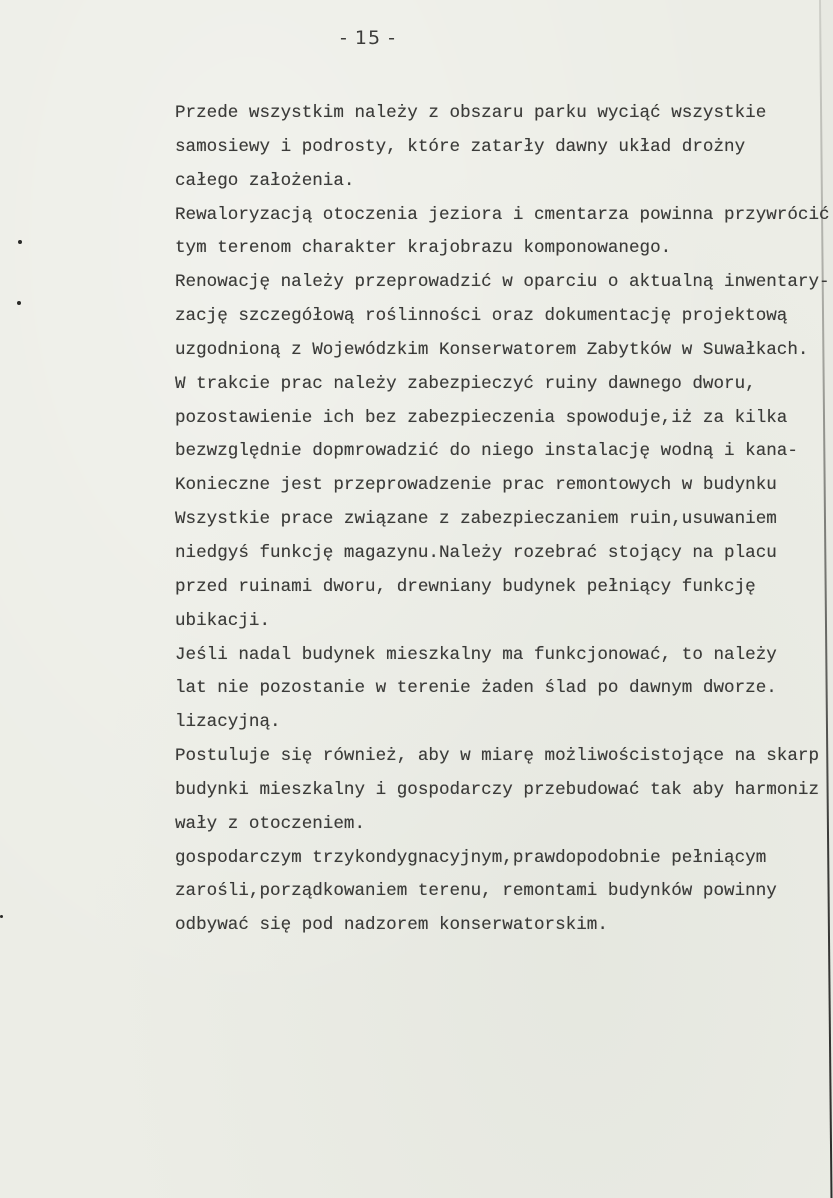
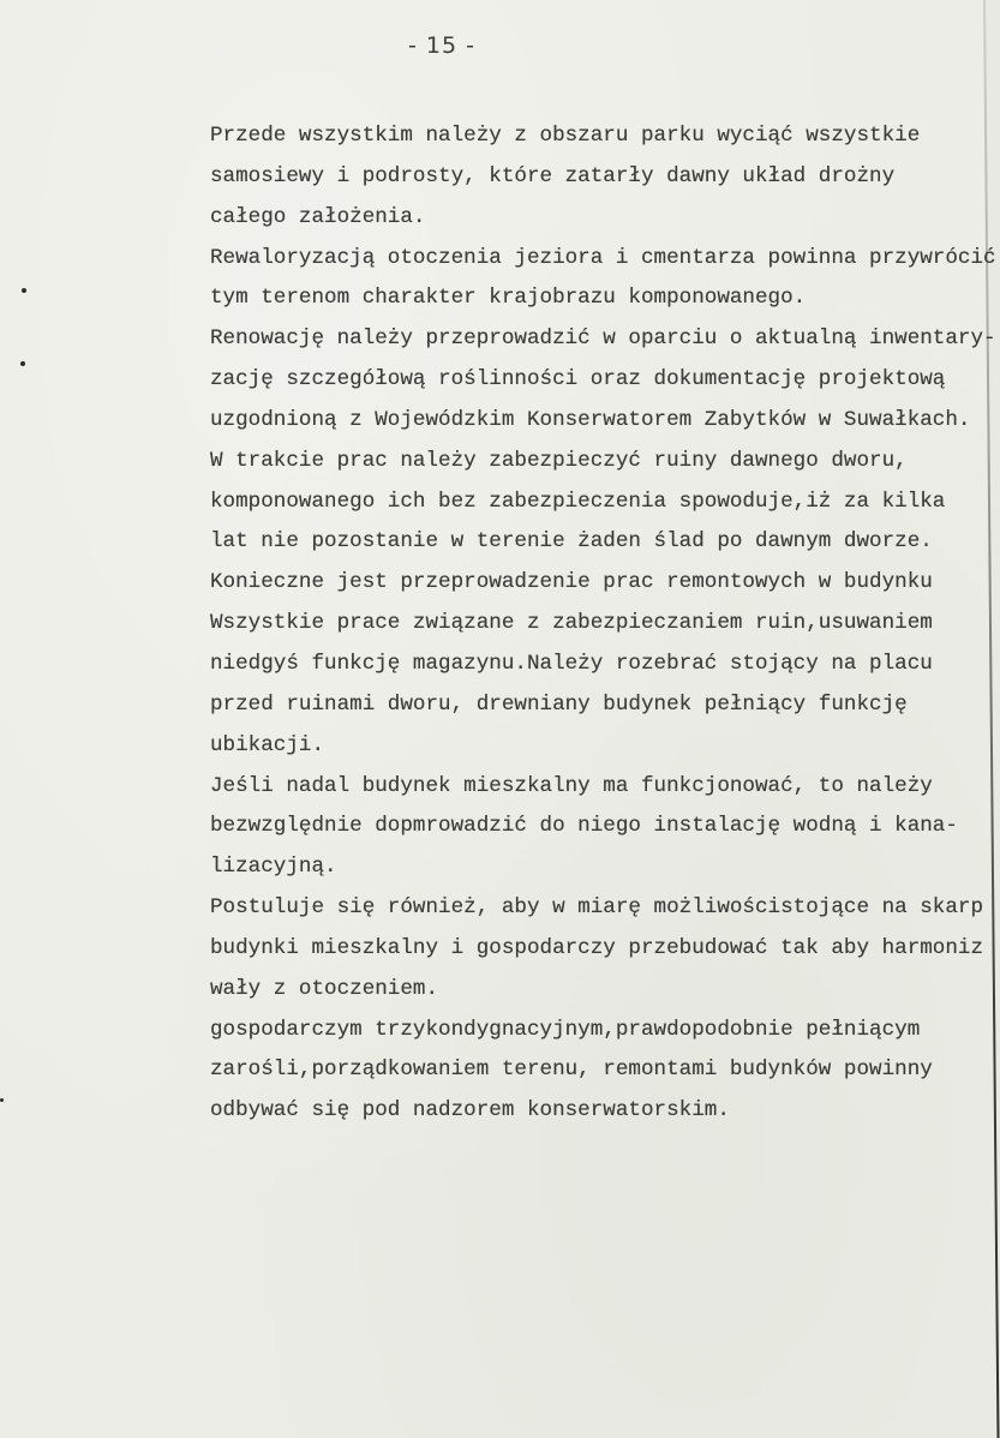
  - 15 -
  Przede wszystkim należy z obszaru parku wyciąć wszystkie
  samosiewy i podrosty, które zatarły dawny układ drożny
  całego założenia.
  Rewaloryzacją otoczenia jeziora i cmentarza powinna przywrócić
  tym terenom charakter krajobrazu komponowanego.
  Renowację należy przeprowadzić w oparciu o aktualną inwentary-
  zację szczegółową roślinności oraz dokumentację projektową
  uzgodnioną z Wojewódzkim Konserwatorem Zabytków w Suwałkach.
  W trakcie prac należy zabezpieczyć ruiny dawnego dworu,
- pozostawienie ich bez zabezpieczenia spowoduje,iż za kilka
+ komponowanego ich bez zabezpieczenia spowoduje,iż za kilka
- bezwzględnie dopmrowadzić do niego instalację wodną i kana-
+ lat nie pozostanie w terenie żaden ślad po dawnym dworze.
  Konieczne jest przeprowadzenie prac remontowych w budynku
  Wszystkie prace związane z zabezpieczaniem ruin,usuwaniem
  niedgyś funkcję magazynu.Należy rozebrać stojący na placu
  przed ruinami dworu, drewniany budynek pełniący funkcję
  ubikacji.
  Jeśli nadal budynek mieszkalny ma funkcjonować, to należy
- lat nie pozostanie w terenie żaden ślad po dawnym dworze.
+ bezwzględnie dopmrowadzić do niego instalację wodną i kana-
  lizacyjną.
  Postuluje się również, aby w miarę możliwościstojące na skarp
  budynki mieszkalny i gospodarczy przebudować tak aby harmoniz
  wały z otoczeniem.
  gospodarczym trzykondygnacyjnym,prawdopodobnie pełniącym
  zarośli,porządkowaniem terenu, remontami budynków powinny
  odbywać się pod nadzorem konserwatorskim.
